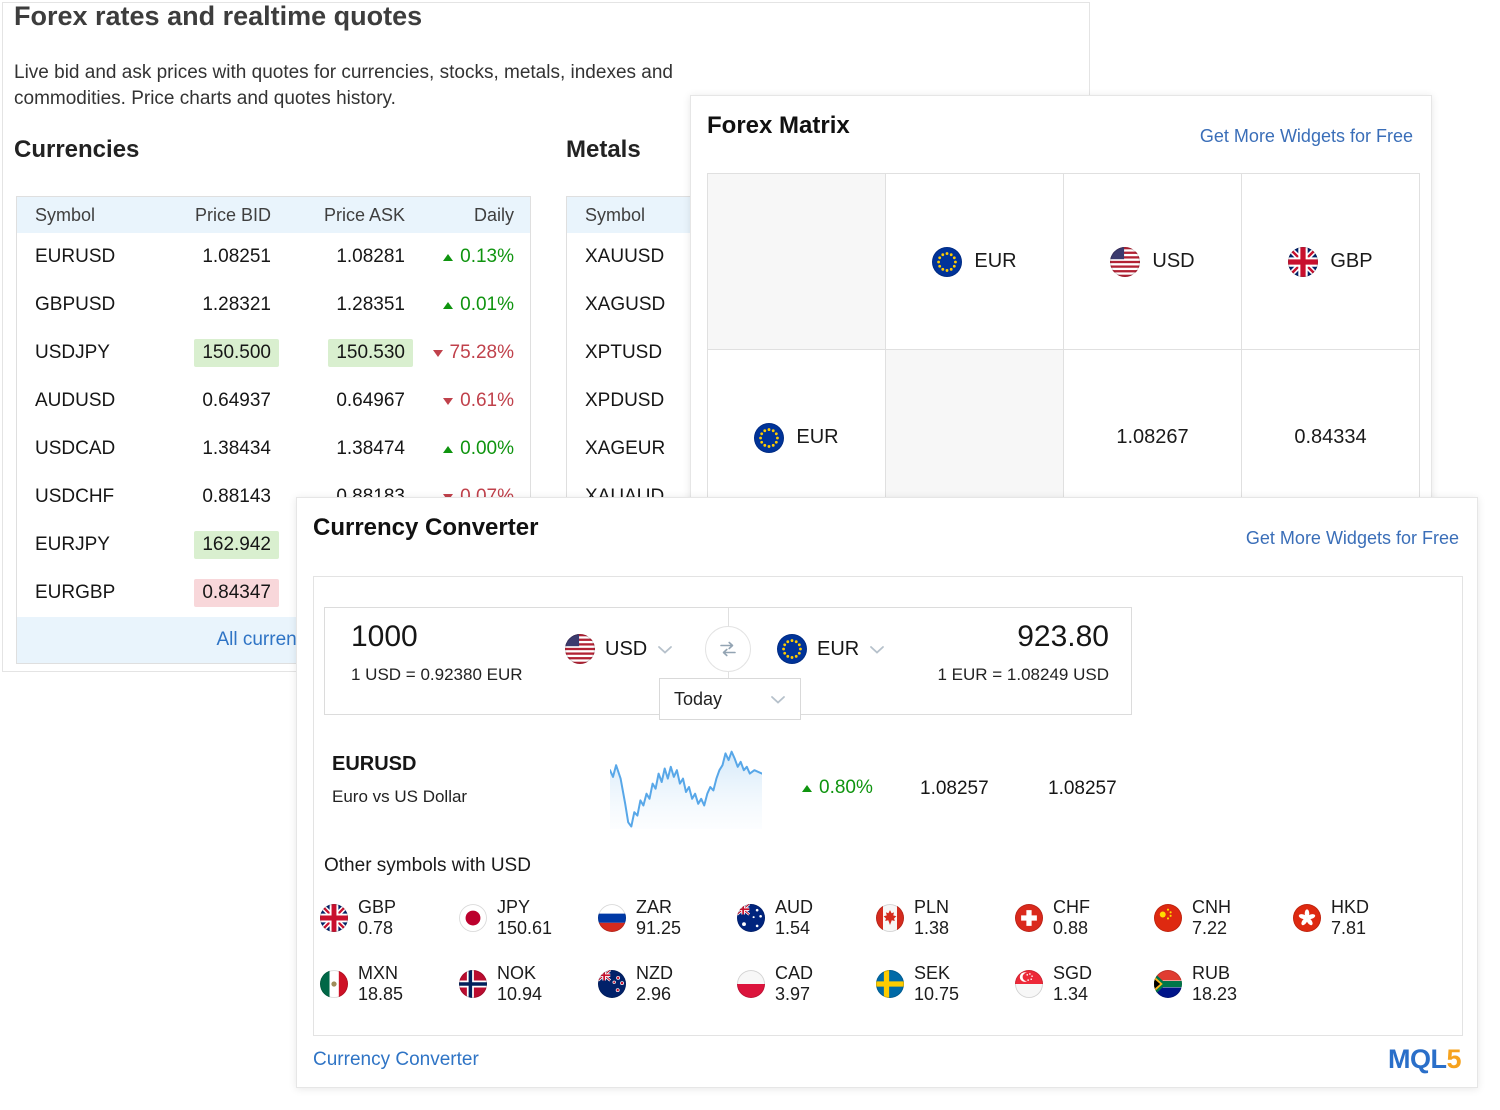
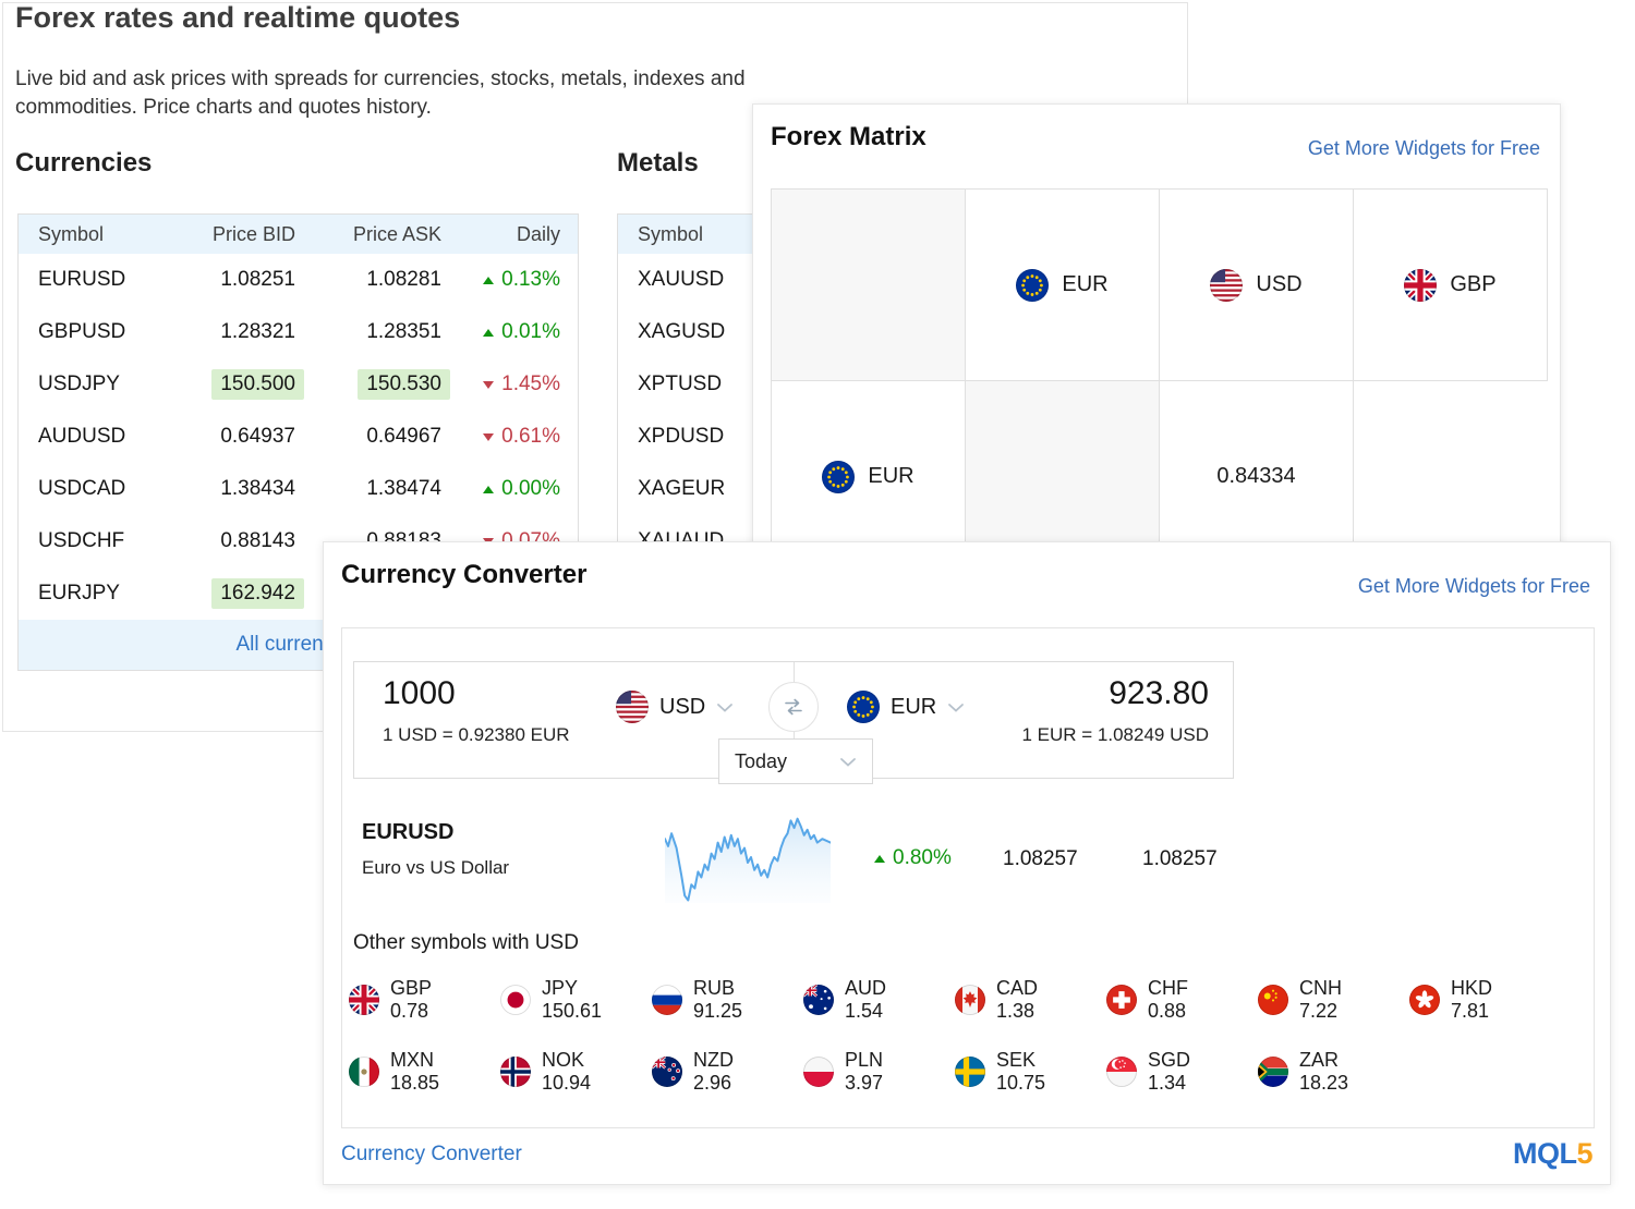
  Forex rates and realtime quotes
- Live bid and ask prices with quotes for currencies, stocks, metals, indexes and commodities. Price charts and quotes history.
+ Live bid and ask prices with spreads for currencies, stocks, metals, indexes and commodities. Price charts and quotes history.
  Currencies
  Symbol
  Price BID
  Price ASK
  Daily
  EURUSD
  1.08251
  1.08281
  0.13%
  GBPUSD
  1.28321
  1.28351
  0.01%
  USDJPY
  150.500
  150.530
- 75.28%
+ 1.45%
  AUDUSD
  0.64937
  0.64967
  0.61%
  USDCAD
  1.38434
  1.38474
  0.00%
  USDCHF
  0.88143
  EURJPY
  162.942
- EURGBP
- 0.84347
  Metals
  Symbol
  XAUUSD
  XAGUSD
  XPTUSD
  XPDUSD
  XAGEUR
  Forex Matrix
  Get More Widgets for Free
  EUR
  USD
  GBP
  EUR
- 1.08267
  0.84334
  Currency Converter
  Get More Widgets for Free
  1000
  1 USD = 0.92380 EUR
  USD
  EUR
  923.80
  1 EUR = 1.08249 USD
  Today
  EURUSD
  Euro vs US Dollar
  0.80%
  1.08257
  1.08257
  Other symbols with USD
  GBP
  0.78
  JPY
  150.61
- ZAR
+ RUB
  91.25
  AUD
  1.54
- PLN
+ CAD
  1.38
  CHF
  0.88
  CNH
  7.22
  HKD
  7.81
  MXN
  18.85
  NOK
  10.94
  NZD
  2.96
- CAD
+ PLN
  3.97
  SEK
  10.75
  SGD
  1.34
- RUB
+ ZAR
  18.23
  Currency Converter
  MQL5
